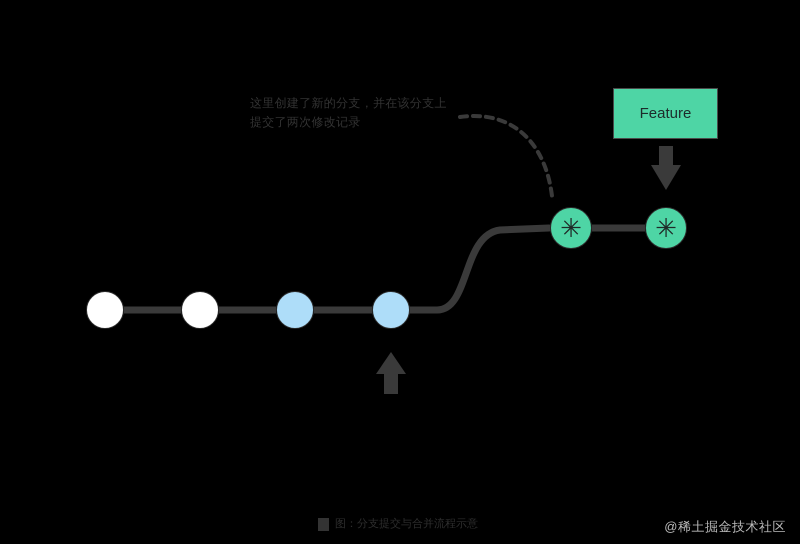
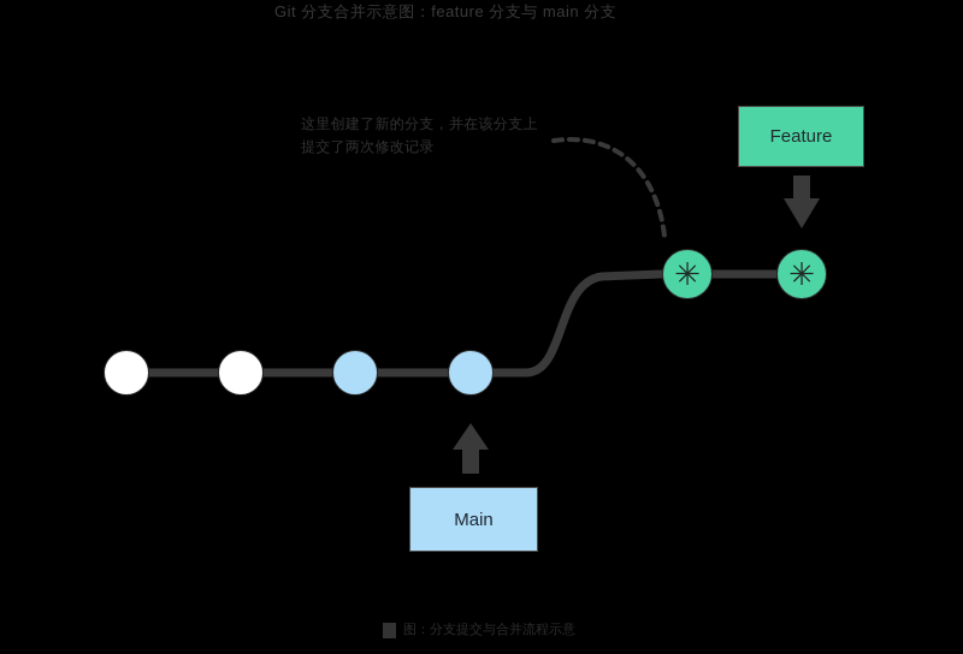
+ Git 分支合并示意图：feature 分支与 main 分支
  这里创建了新的分支，并在该分支上
  提交了两次修改记录
  ✳
  ✳
  Feature
+ Main
  图：分支提交与合并流程示意
- @稀土掘金技术社区
